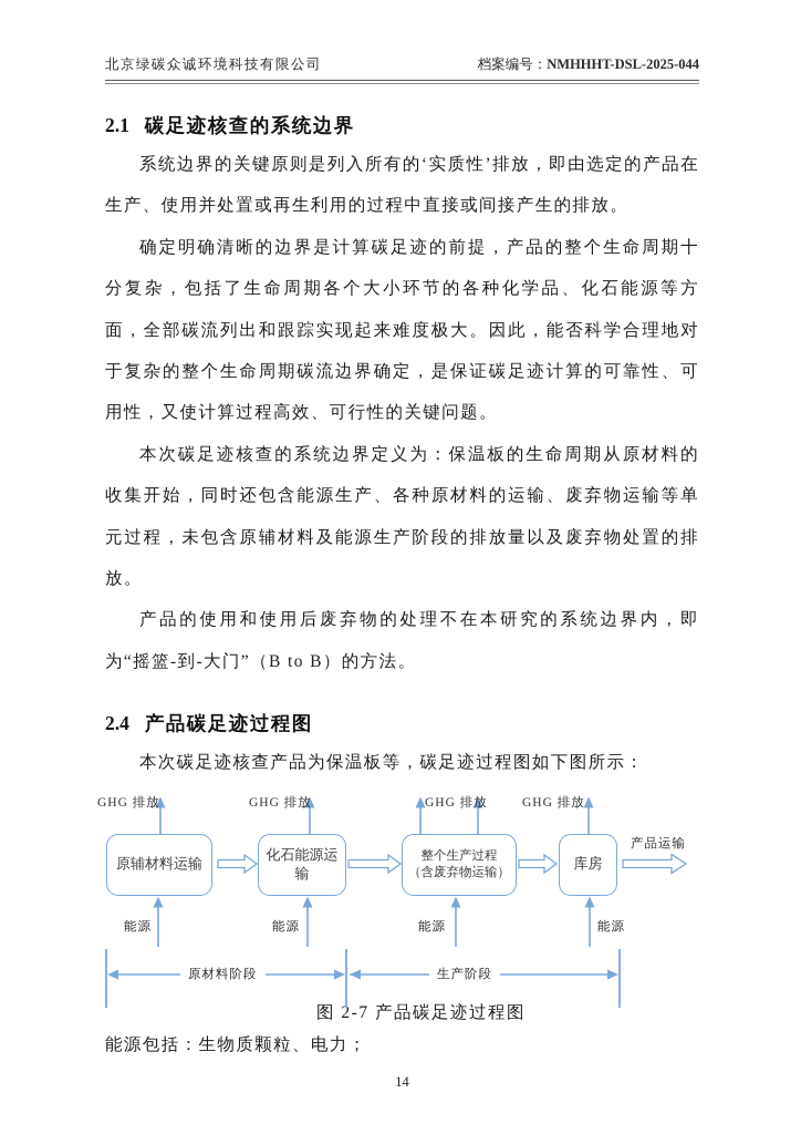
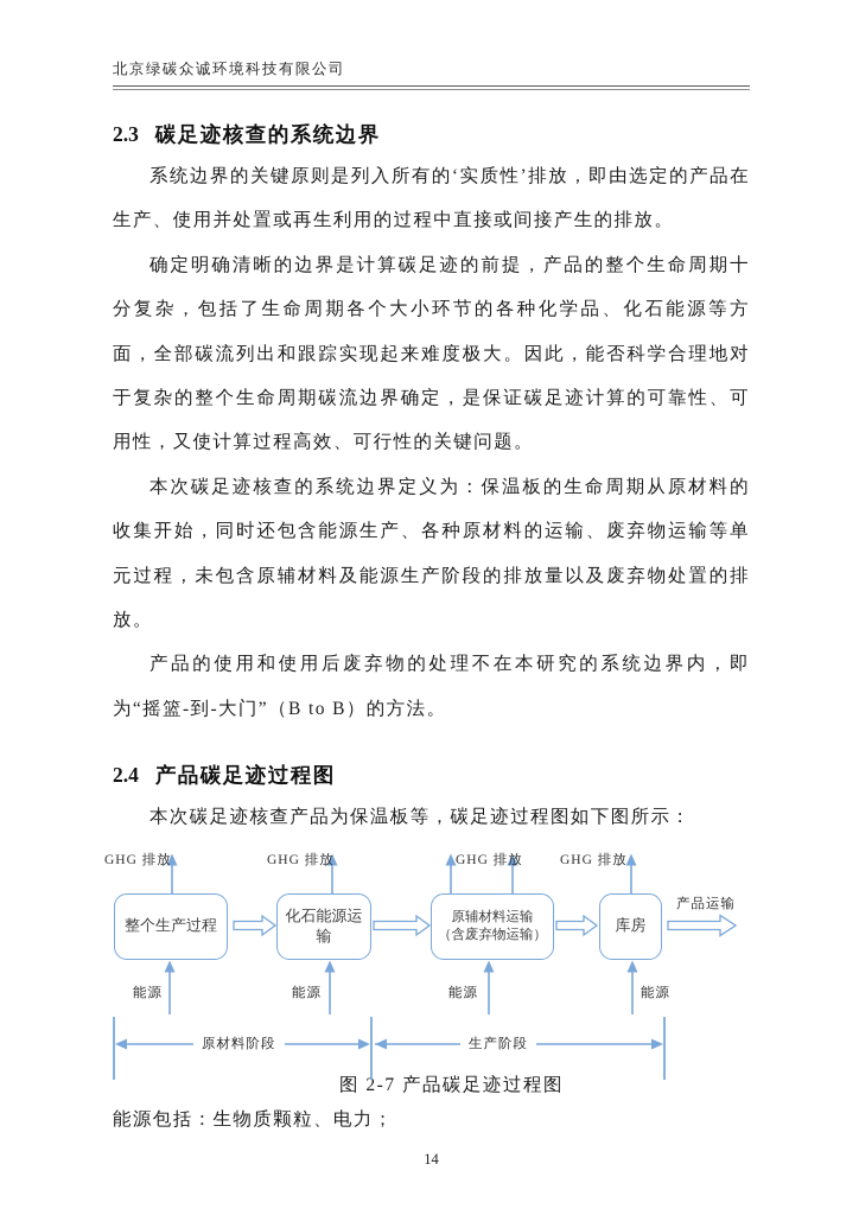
  北京绿碳众诚环境科技有限公司
- 档案编号：NMHHHT-DSL-2025-044
- 2.1 碳足迹核查的系统边界
+ 2.3 碳足迹核查的系统边界
  系统边界的关键原则是列入所有的‘实质性’排放，即由选定的产品在生产、使用并处置或再生利用的过程中直接或间接产生的排放。
  确定明确清晰的边界是计算碳足迹的前提，产品的整个生命周期十分复杂，包括了生命周期各个大小环节的各种化学品、化石能源等方面，全部碳流列出和跟踪实现起来难度极大。因此，能否科学合理地对于复杂的整个生命周期碳流边界确定，是保证碳足迹计算的可靠性、可用性，又使计算过程高效、可行性的关键问题。
  本次碳足迹核查的系统边界定义为：保温板的生命周期从原材料的收集开始，同时还包含能源生产、各种原材料的运输、废弃物运输等单元过程，未包含原辅材料及能源生产阶段的排放量以及废弃物处置的排放。
  产品的使用和使用后废弃物的处理不在本研究的系统边界内，即为“摇篮-到-大门”（B to B）的方法。
  2.4 产品碳足迹过程图
  本次碳足迹核查产品为保温板等，碳足迹过程图如下图所示：
- 原辅材料运输
+ 整个生产过程
  化石能源运
  输
- 整个生产过程
+ 原辅材料运输
  （含废弃物运输）
  库房
  GHG 排放
  GHG 排放
  GHG 排放
  GHG 排放
  能源
  能源
  能源
  能源
  产品运输
  原材料阶段
  生产阶段
  图 2-7 产品碳足迹过程图
  能源包括：生物质颗粒、电力；
  14
